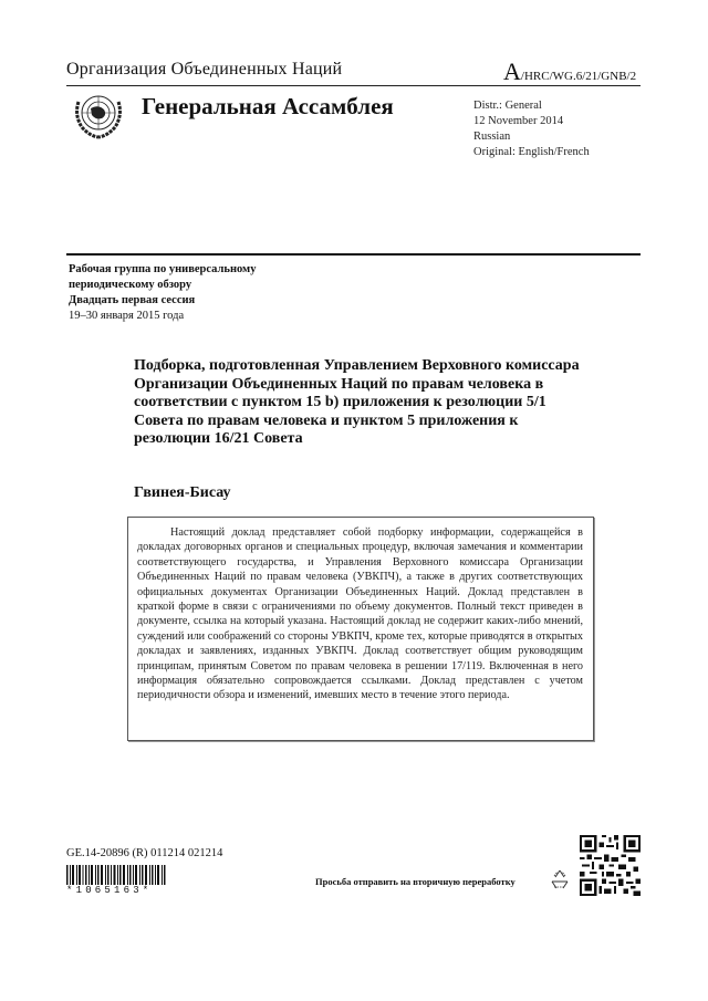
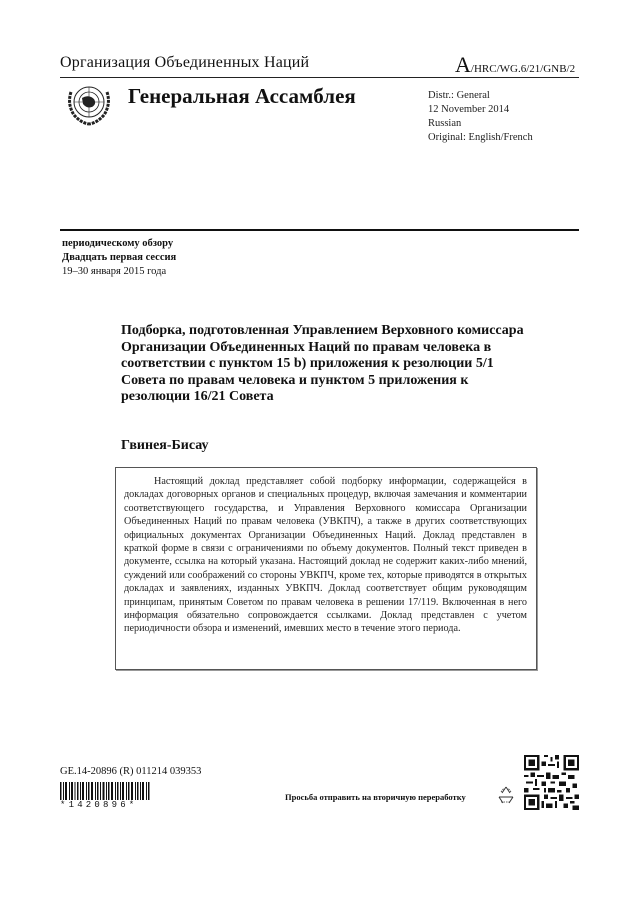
  Организация Объединенных Наций
  A/HRC/WG.6/21/GNB/2
  Генеральная Ассамблея
  Distr.: General
  12 November 2014
  Russian
  Original: English/French
- Рабочая группа по универсальному
  периодическому обзору
  Двадцать первая сессия
  19–30 января 2015 года
  Подборка, подготовленная Управлением Верховного комиссара Организации Объединенных Наций по правам человека в соответствии с пунктом 15 b) приложения к резолюции 5/1 Совета по правам человека и пунктом 5 приложения к резолюции 16/21 Совета
  Гвинея-Бисау
  Настоящий доклад представляет собой подборку информации, содержащейся в докладах договорных органов и специальных процедур, включая замечания и комментарии соответствующего государства, и Управления Верховного комиссара Организации Объединенных Наций по правам человека (УВКПЧ), а также в других соответствующих официальных документах Организации Объединенных Наций. Доклад представлен в краткой форме в связи с ограничениями по объему документов. Полный текст приведен в документе, ссылка на который указана. Настоящий доклад не содержит каких-либо мнений, суждений или соображений со стороны УВКПЧ, кроме тех, которые приводятся в открытых докладах и заявлениях, изданных УВКПЧ. Доклад соответствует общим руководящим принципам, принятым Советом по правам человека в решении 17/119. Включенная в него информация обязательно сопровождается ссылками. Доклад представлен с учетом периодичности обзора и изменений, имевших место в течение этого периода.
- GE.14-20896 (R) 011214 021214
+ GE.14-20896 (R) 011214 039353
- *1065163*
+ *1420896*
  Просьба отправить на вторичную переработку
